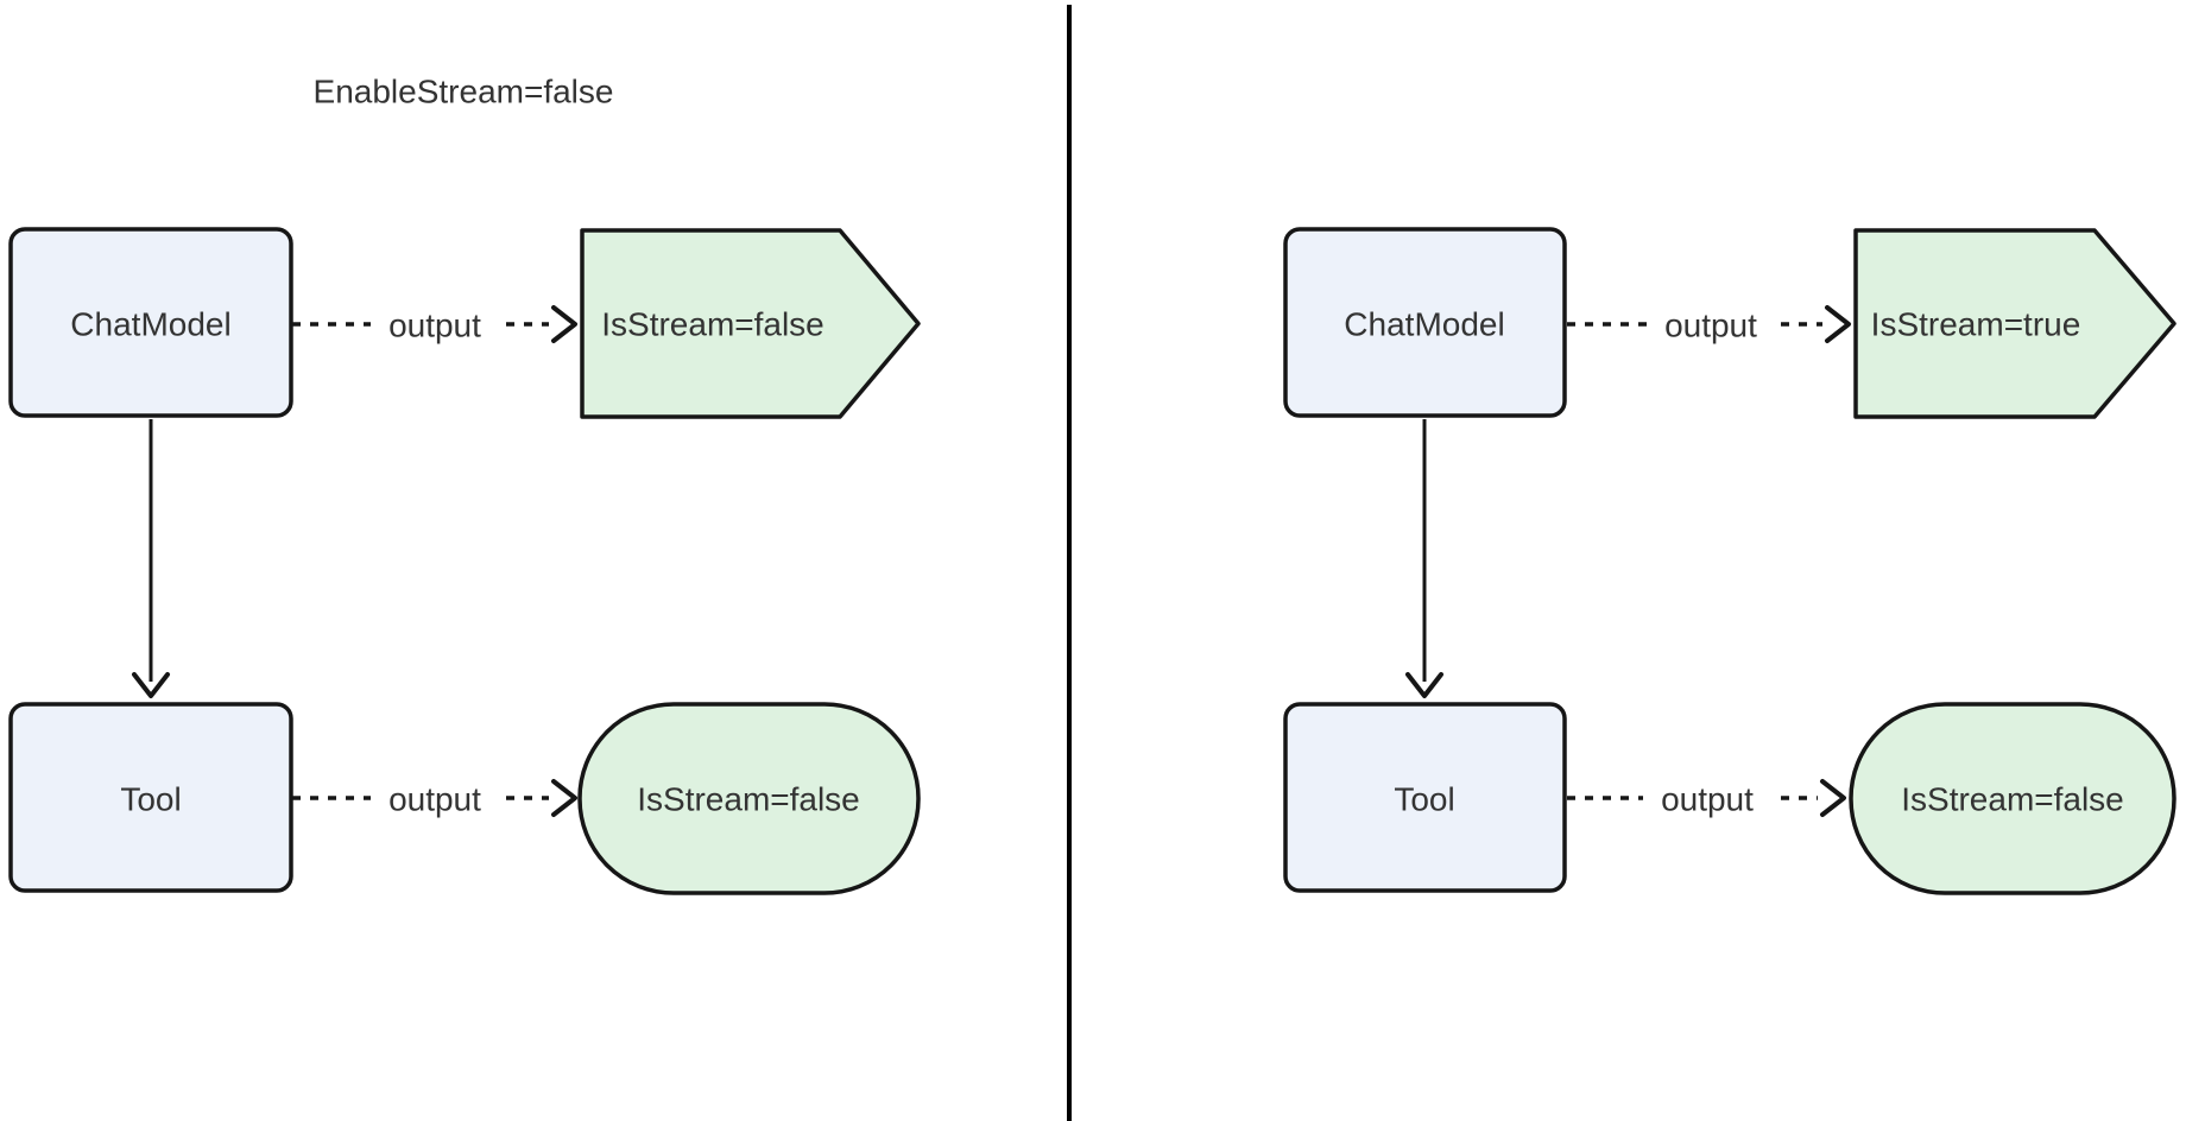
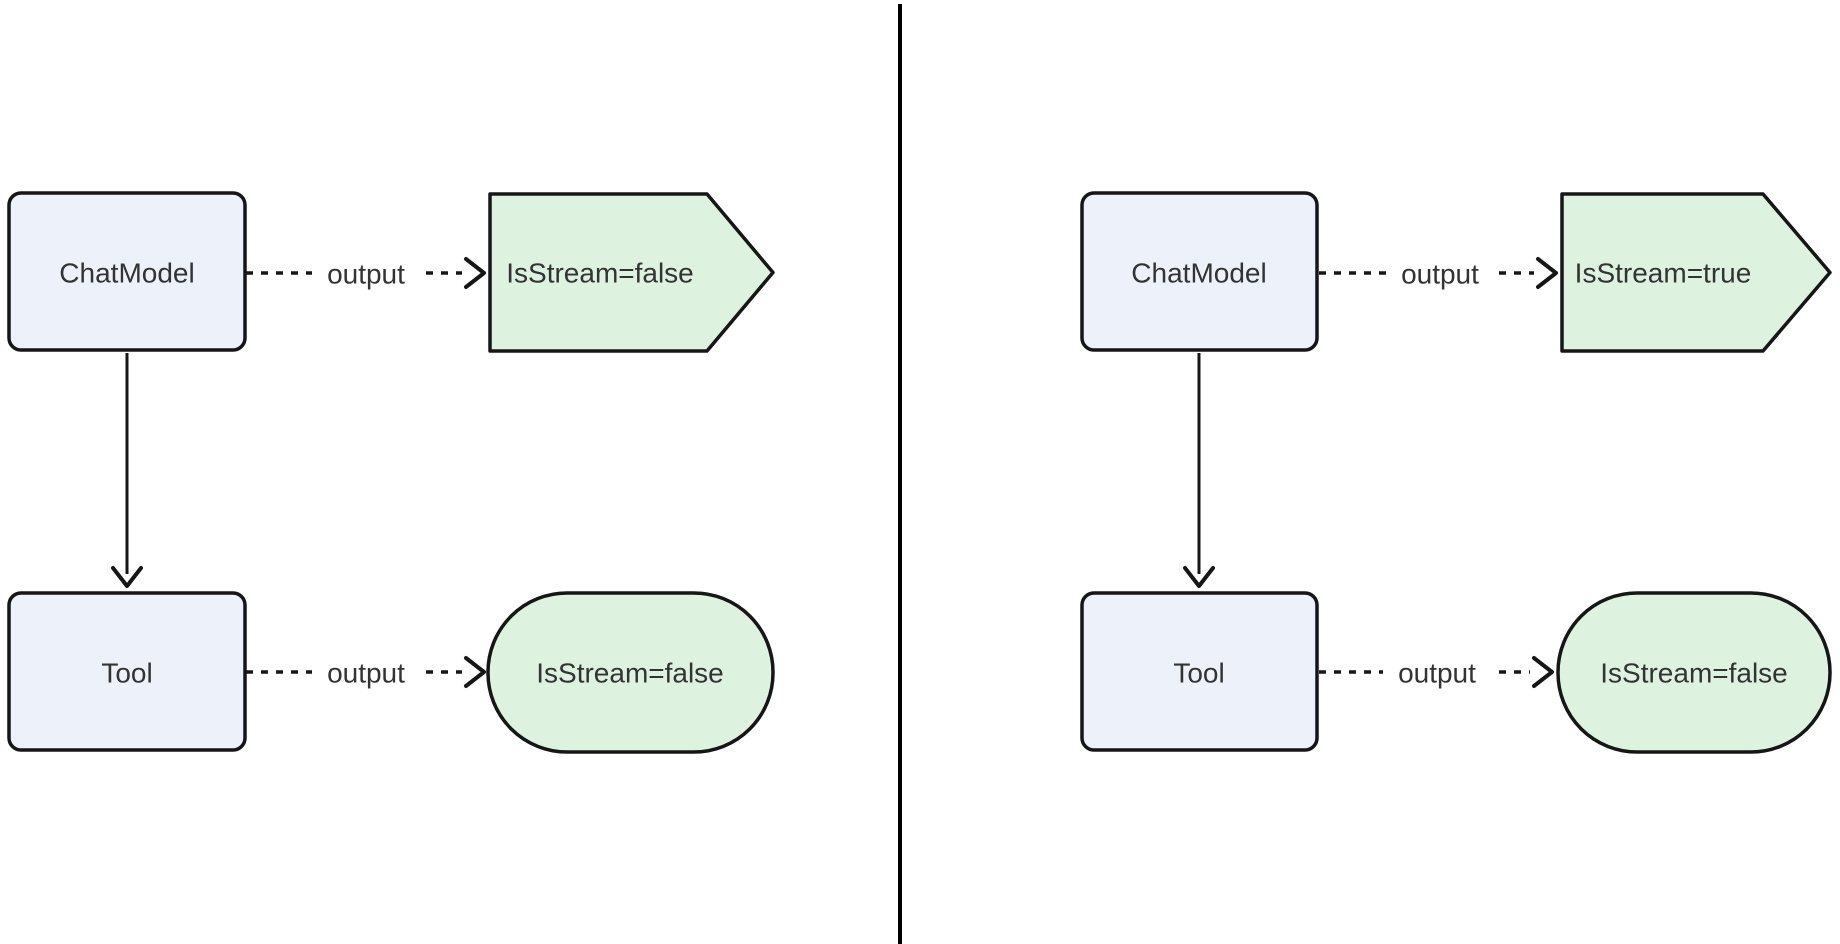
- EnableStream=false
  ChatModel
  output
  IsStream=false
  Tool
  output
  IsStream=false
  ChatModel
  output
  IsStream=true
  Tool
  output
  IsStream=false
